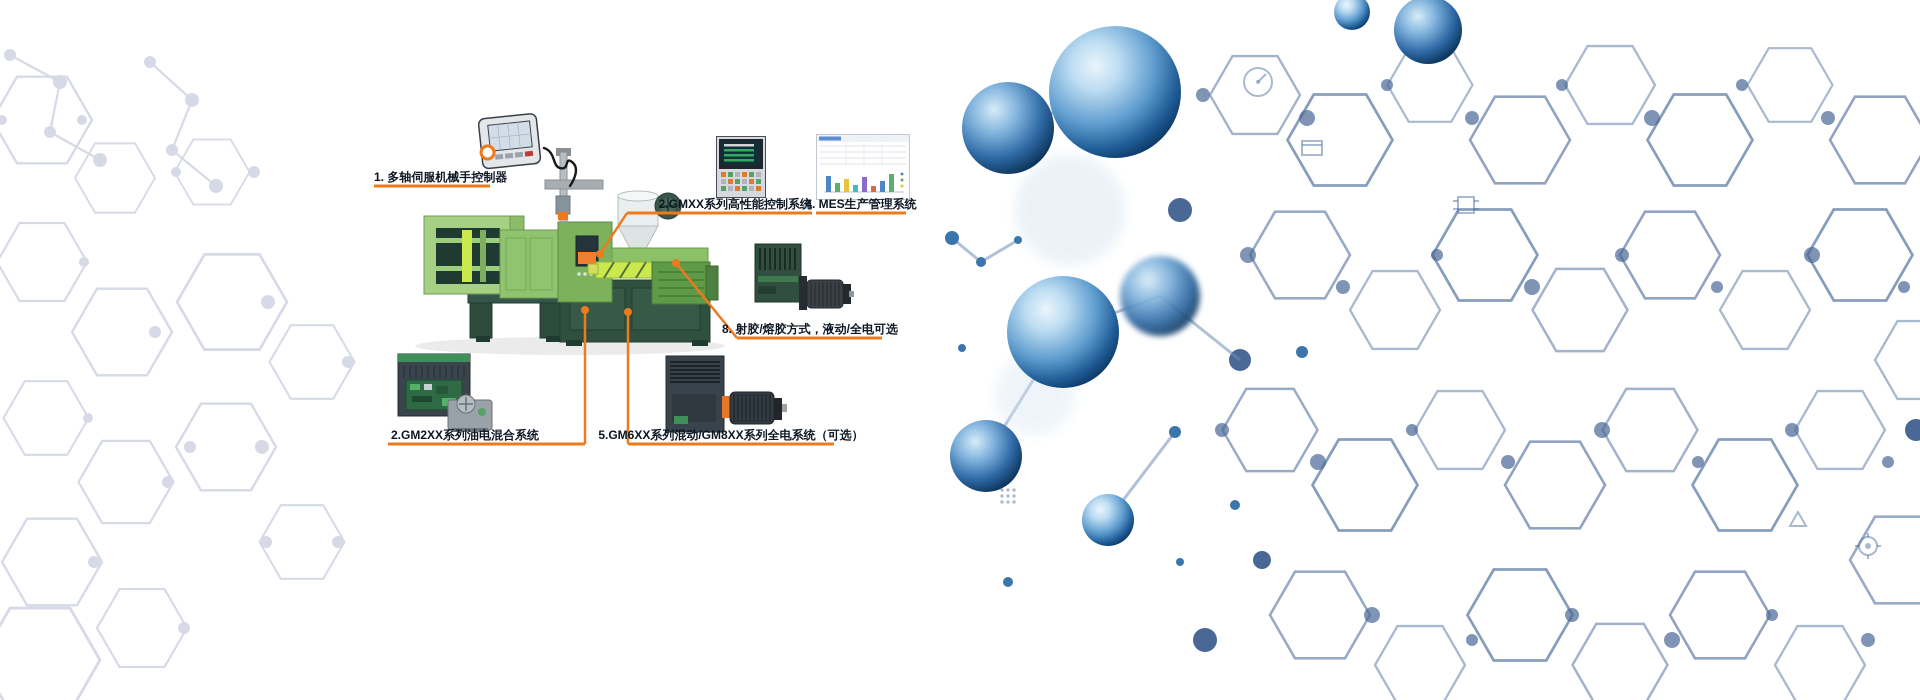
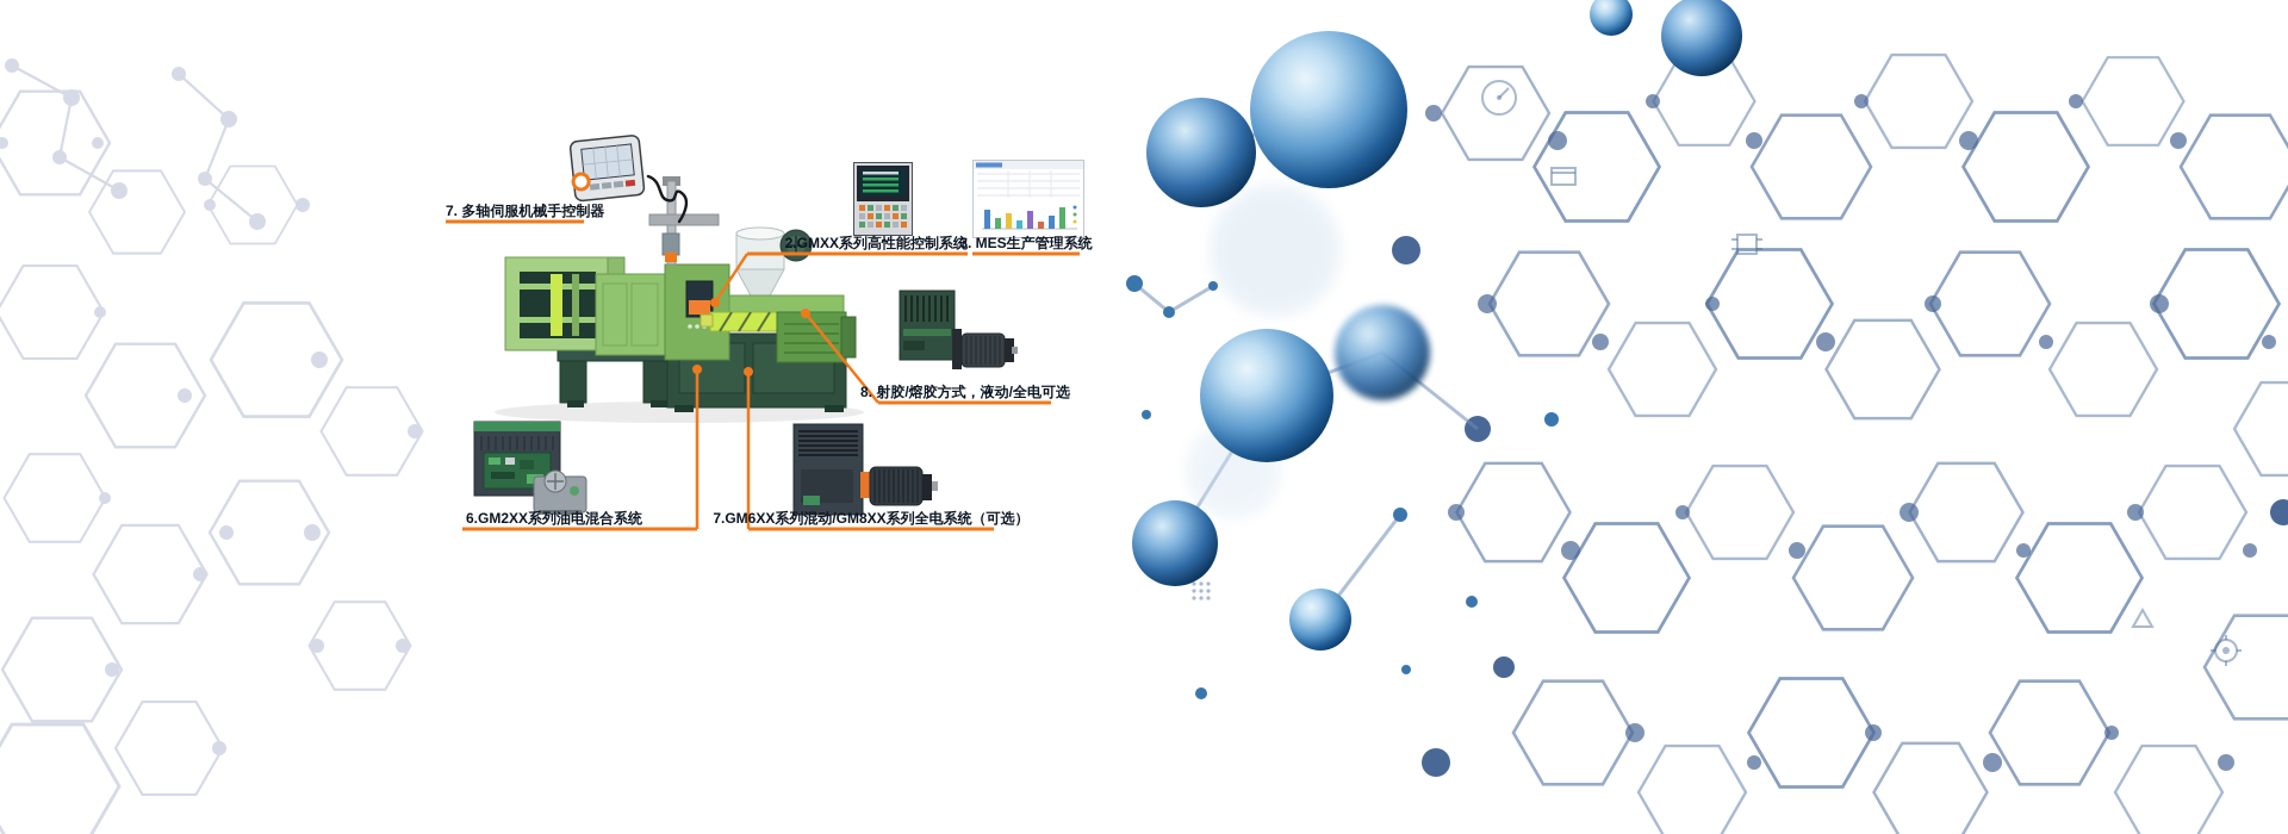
- 1. 多轴伺服机械手控制器
+ 7. 多轴伺服机械手控制器
  2.GMXX系列高性能控制系统
- 4. MES生产管理系统
+ 3. MES生产管理系统
  8. 射胶/熔胶方式，液动/全电可选
- 5.GM6XX系列混动/GM8XX系列全电系统（可选）
+ 7.GM6XX系列混动/GM8XX系列全电系统（可选）
- 2.GM2XX系列油电混合系统
+ 6.GM2XX系列油电混合系统
